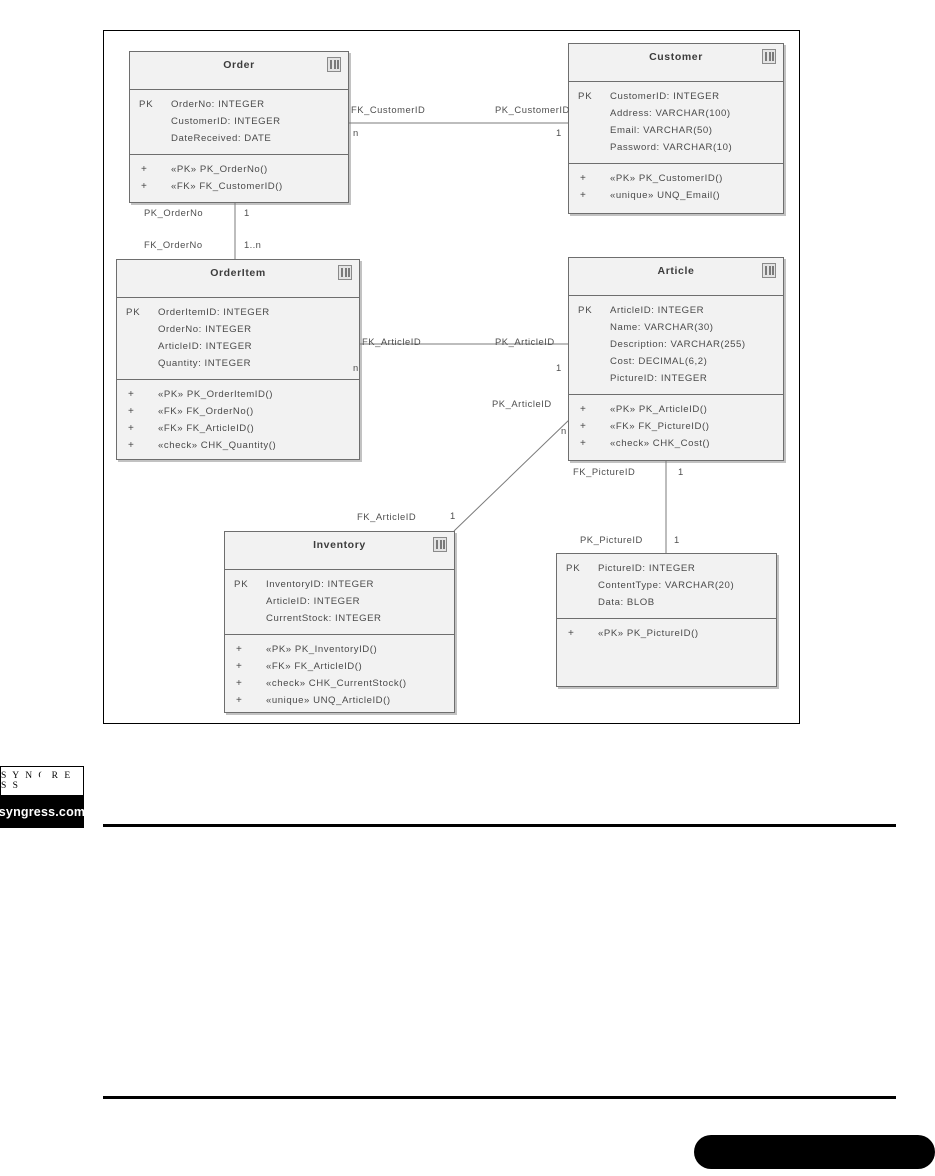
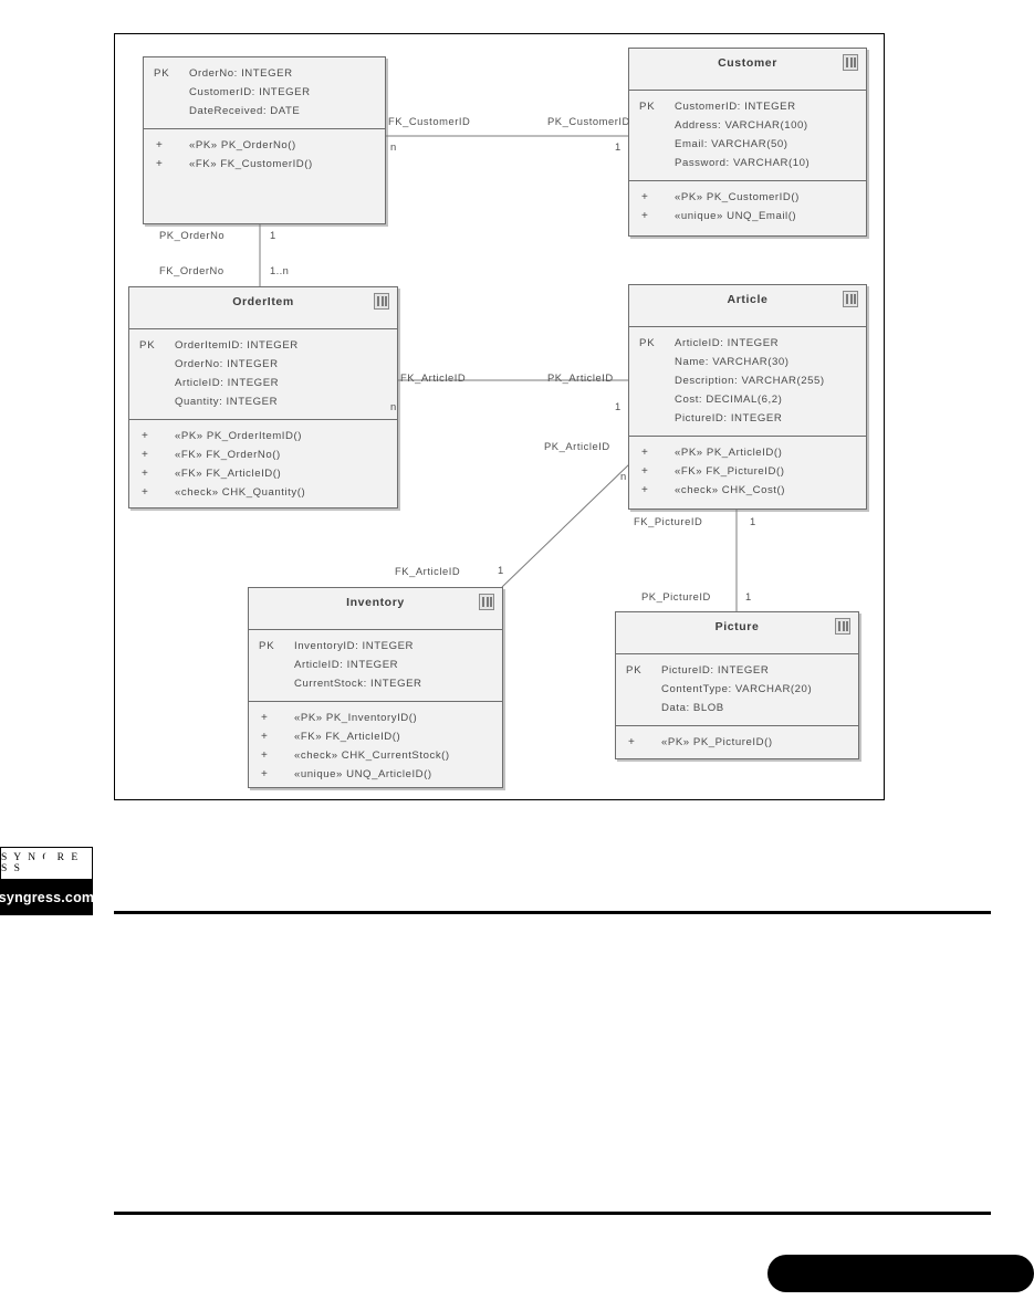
- Order
  PK
  OrderNo: INTEGER
  CustomerID: INTEGER
  DateReceived: DATE
  +
  «PK» PK_OrderNo()
  +
  «FK» FK_CustomerID()
  Customer
  PK
  CustomerID: INTEGER
  Address: VARCHAR(100)
  Email: VARCHAR(50)
  Password: VARCHAR(10)
  +
  «PK» PK_CustomerID()
  +
  «unique» UNQ_Email()
  OrderItem
  PK
  OrderItemID: INTEGER
  OrderNo: INTEGER
  ArticleID: INTEGER
  Quantity: INTEGER
  +
  «PK» PK_OrderItemID()
  +
  «FK» FK_OrderNo()
  +
  «FK» FK_ArticleID()
  +
  «check» CHK_Quantity()
  Article
  PK
  ArticleID: INTEGER
  Name: VARCHAR(30)
  Description: VARCHAR(255)
  Cost: DECIMAL(6,2)
  PictureID: INTEGER
  +
  «PK» PK_ArticleID()
  +
  «FK» FK_PictureID()
  +
  «check» CHK_Cost()
  Inventory
  PK
  InventoryID: INTEGER
  ArticleID: INTEGER
  CurrentStock: INTEGER
  +
  «PK» PK_InventoryID()
  +
  «FK» FK_ArticleID()
  +
  «check» CHK_CurrentStock()
  +
  «unique» UNQ_ArticleID()
+ Picture
  PK
  PictureID: INTEGER
  ContentType: VARCHAR(20)
  Data: BLOB
  +
  «PK» PK_PictureID()
  FK_CustomerID
  n
  PK_CustomerID
  1
  PK_OrderNo
  1
  FK_OrderNo
  1..n
  FK_ArticleID
  n
  PK_ArticleID
  1
  PK_ArticleID
  n
  FK_ArticleID
  1
  FK_PictureID
  1
  PK_PictureID
  1
  S Y N R E S S
  syngress.com
